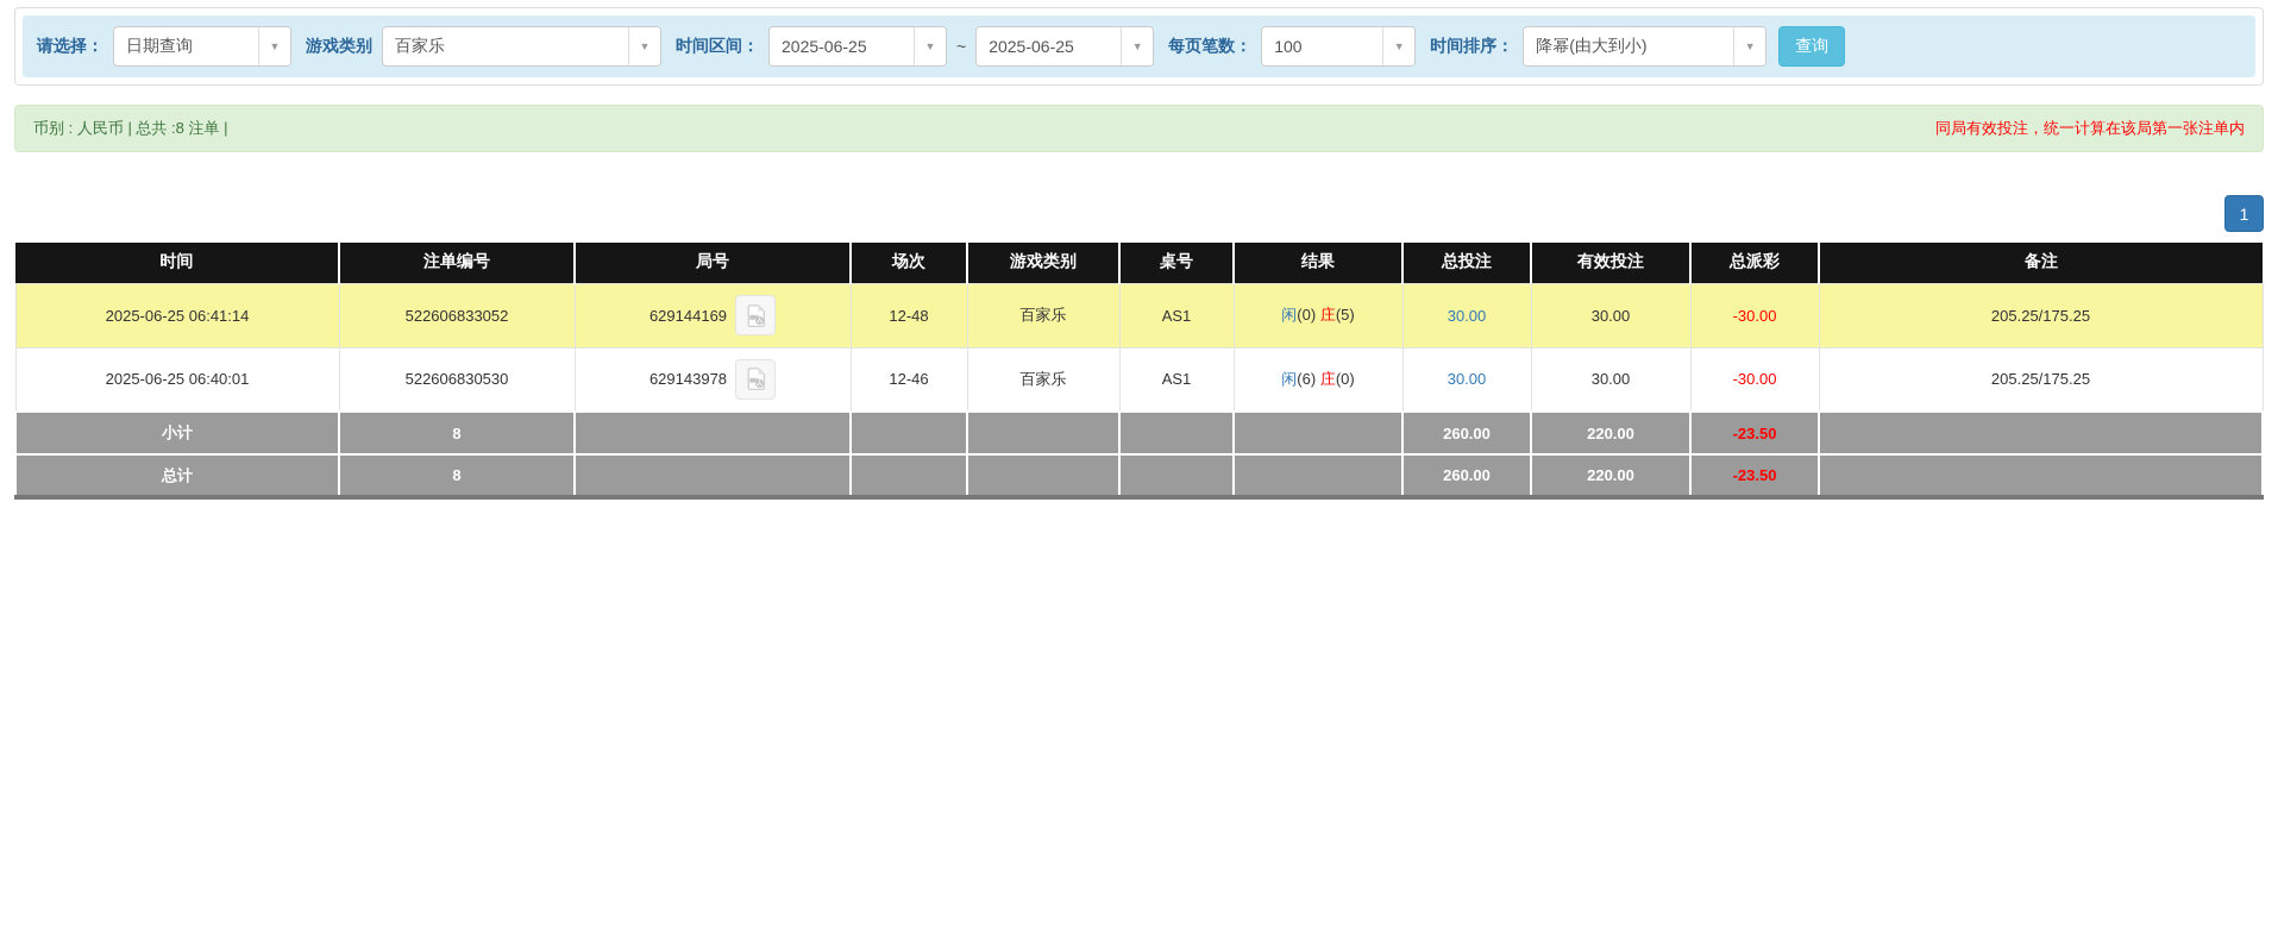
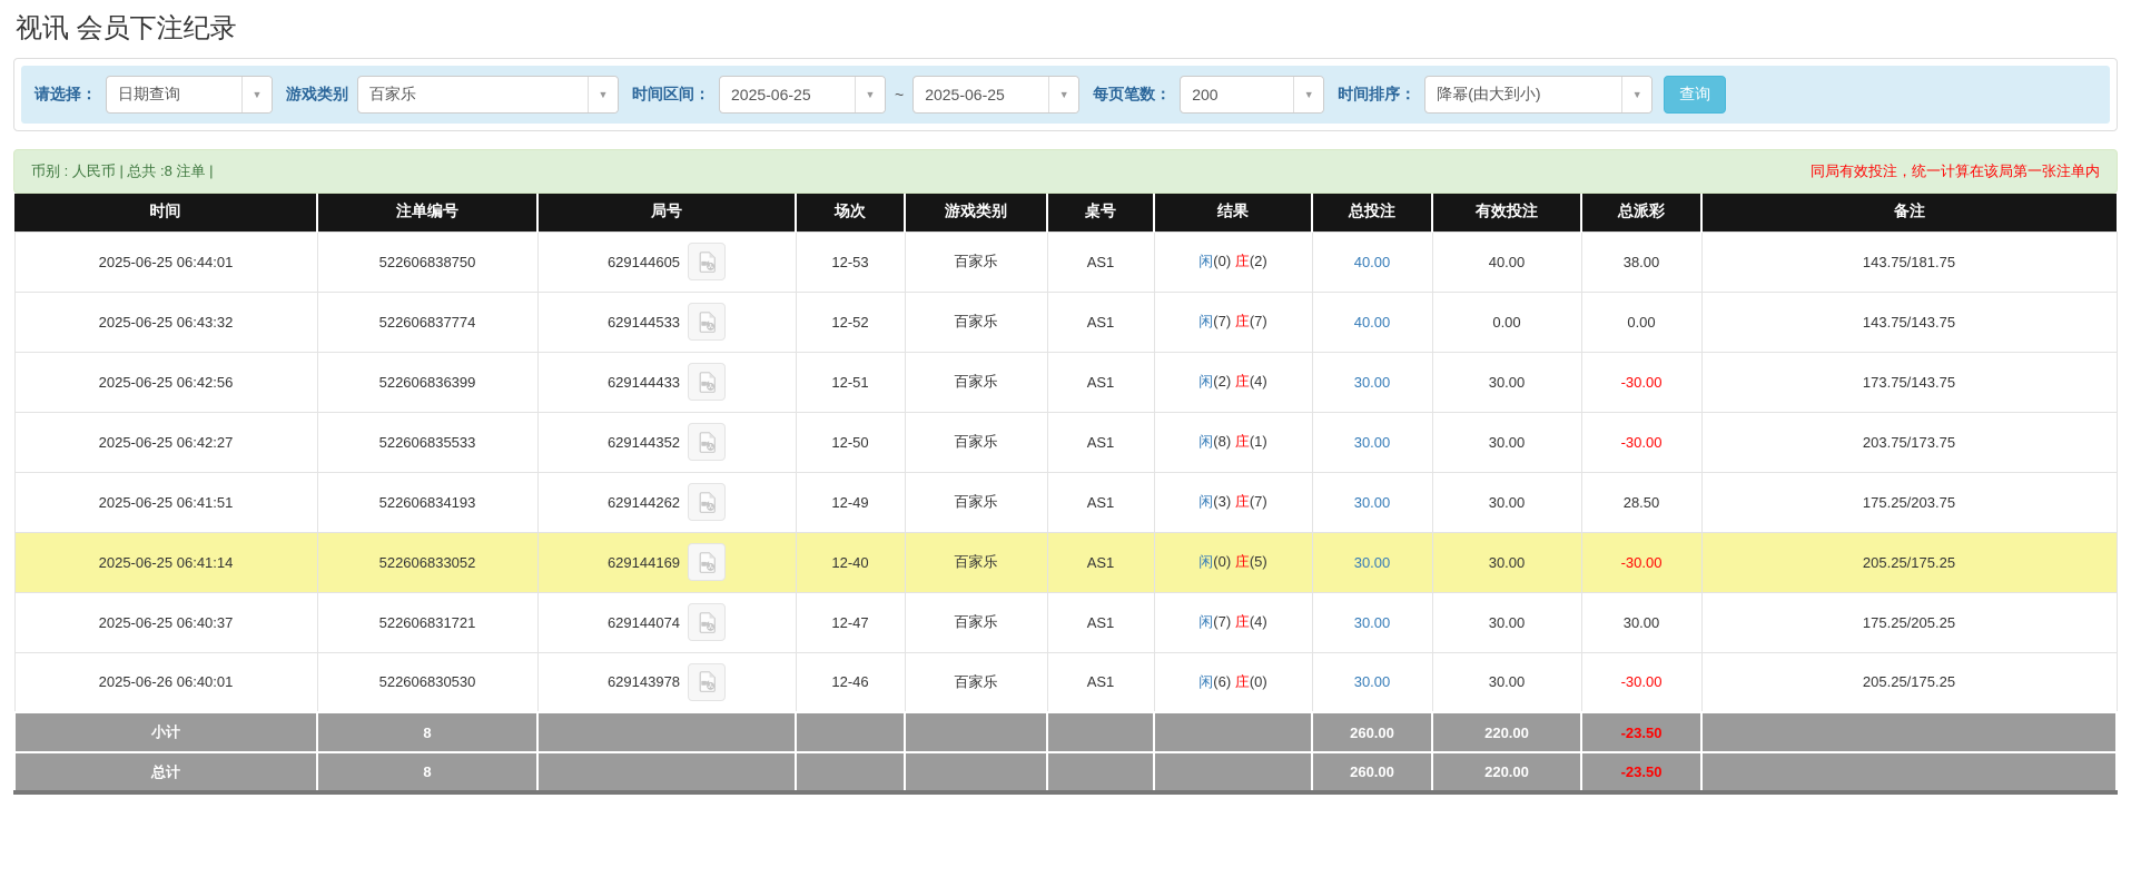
+ 视讯 会员下注纪录
  请选择：
  日期查询
  ▼
  游戏类别
  百家乐
  ▼
  时间区间：
  2025-06-25
  ▼
  ~
  2025-06-25
  ▼
  每页笔数：
- 100
+ 200
  ▼
  时间排序：
  降幂(由大到小)
  ▼
  查询
  币别 : 人民币 | 总共 :8 注单 |
  同局有效投注，统一计算在该局第一张注单内
- 1
  时间	注单编号	局号	场次	游戏类别	桌号	结果	总投注	有效投注	总派彩	备注
+ 2025-06-25 06:44:01	522606838750	629144605	12-53	百家乐	AS1	闲(0) 庄(2)	40.00	40.00	38.00	143.75/181.75
+ 2025-06-25 06:43:32	522606837774	629144533	12-52	百家乐	AS1	闲(7) 庄(7)	40.00	0.00	0.00	143.75/143.75
+ 2025-06-25 06:42:56	522606836399	629144433	12-51	百家乐	AS1	闲(2) 庄(4)	30.00	30.00	-30.00	173.75/143.75
+ 2025-06-25 06:42:27	522606835533	629144352	12-50	百家乐	AS1	闲(8) 庄(1)	30.00	30.00	-30.00	203.75/173.75
+ 2025-06-25 06:41:51	522606834193	629144262	12-49	百家乐	AS1	闲(3) 庄(7)	30.00	30.00	28.50	175.25/203.75
- 2025-06-25 06:41:14	522606833052	629144169	12-48	百家乐	AS1	闲(0) 庄(5)	30.00	30.00	-30.00	205.25/175.25
+ 2025-06-25 06:41:14	522606833052	629144169	12-40	百家乐	AS1	闲(0) 庄(5)	30.00	30.00	-30.00	205.25/175.25
+ 2025-06-25 06:40:37	522606831721	629144074	12-47	百家乐	AS1	闲(7) 庄(4)	30.00	30.00	30.00	175.25/205.25
- 2025-06-25 06:40:01	522606830530	629143978	12-46	百家乐	AS1	闲(6) 庄(0)	30.00	30.00	-30.00	205.25/175.25
+ 2025-06-26 06:40:01	522606830530	629143978	12-46	百家乐	AS1	闲(6) 庄(0)	30.00	30.00	-30.00	205.25/175.25
  小计	8						260.00	220.00	-23.50
  总计	8						260.00	220.00	-23.50
